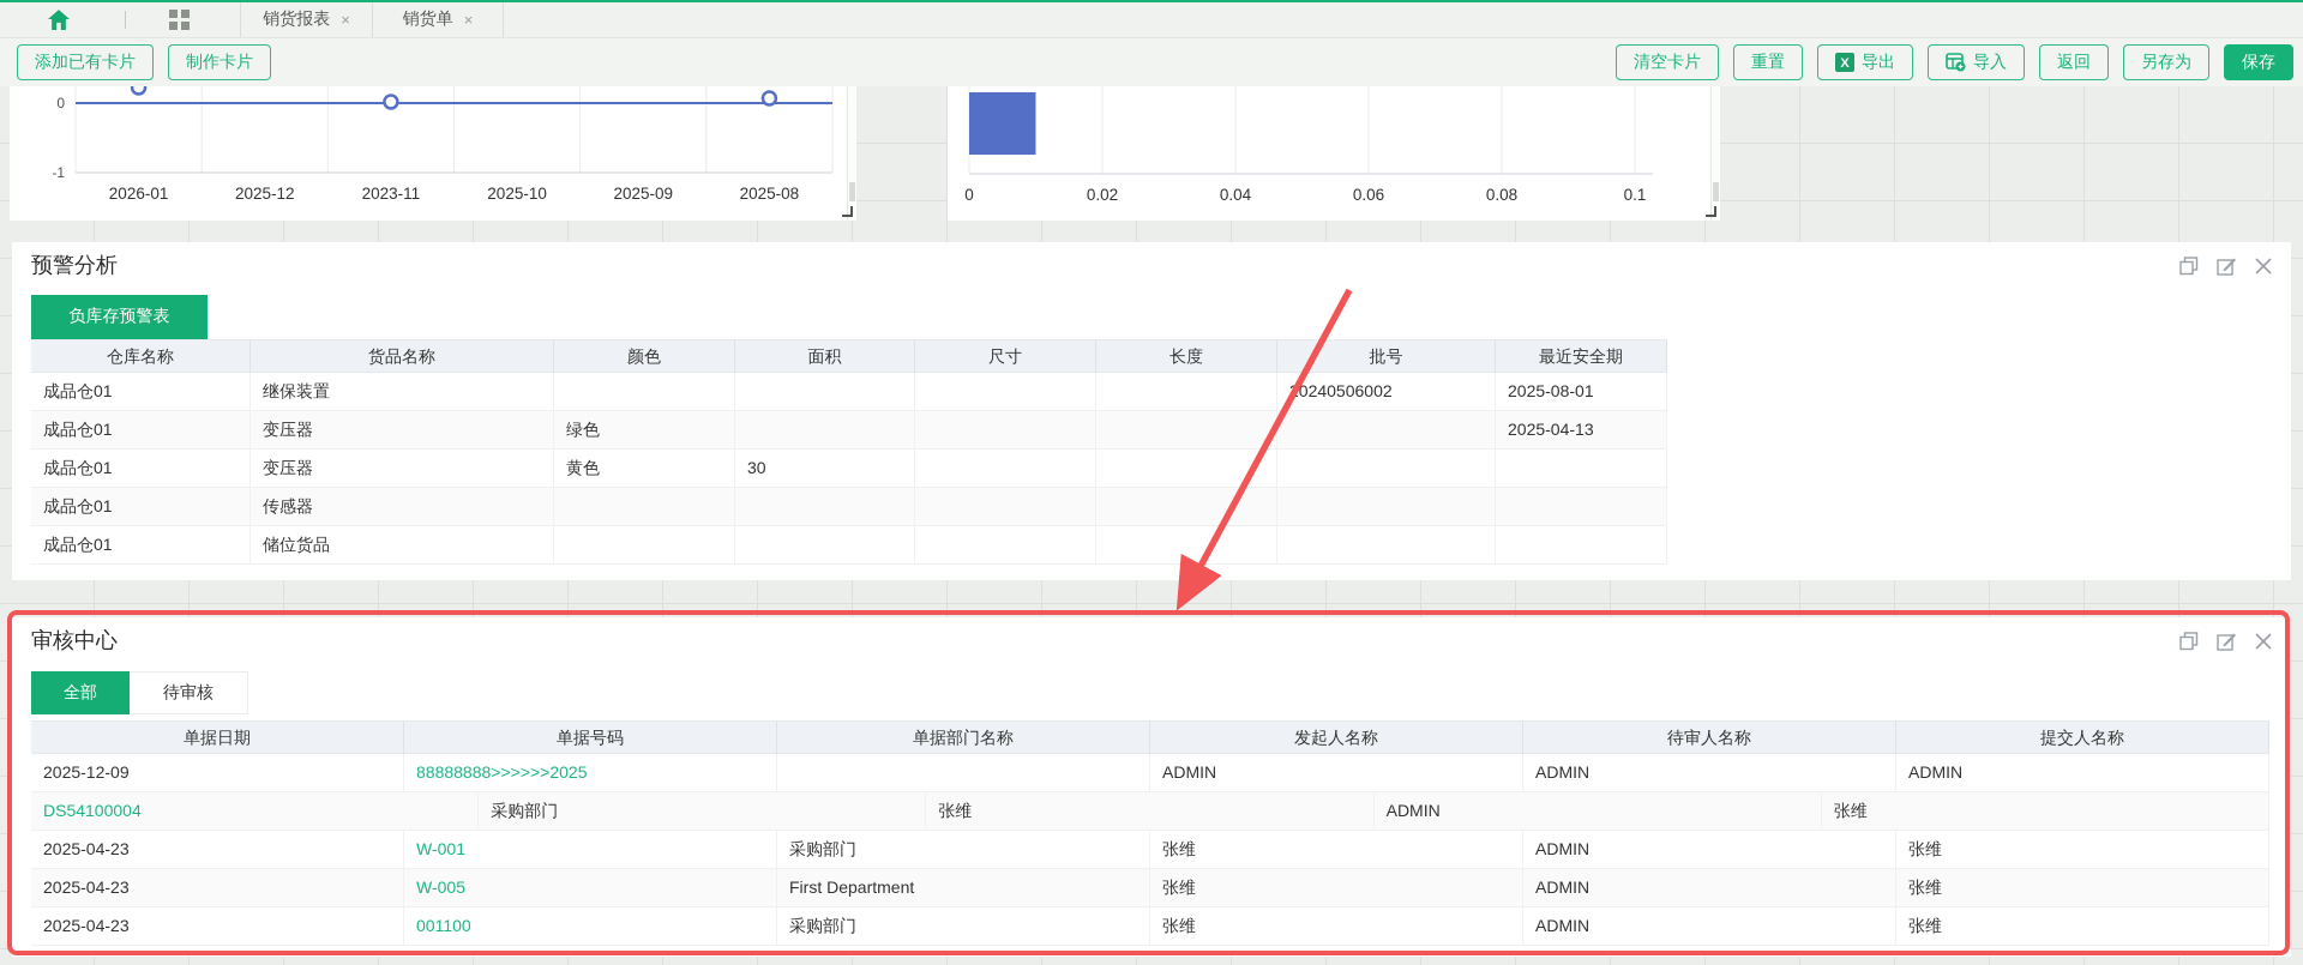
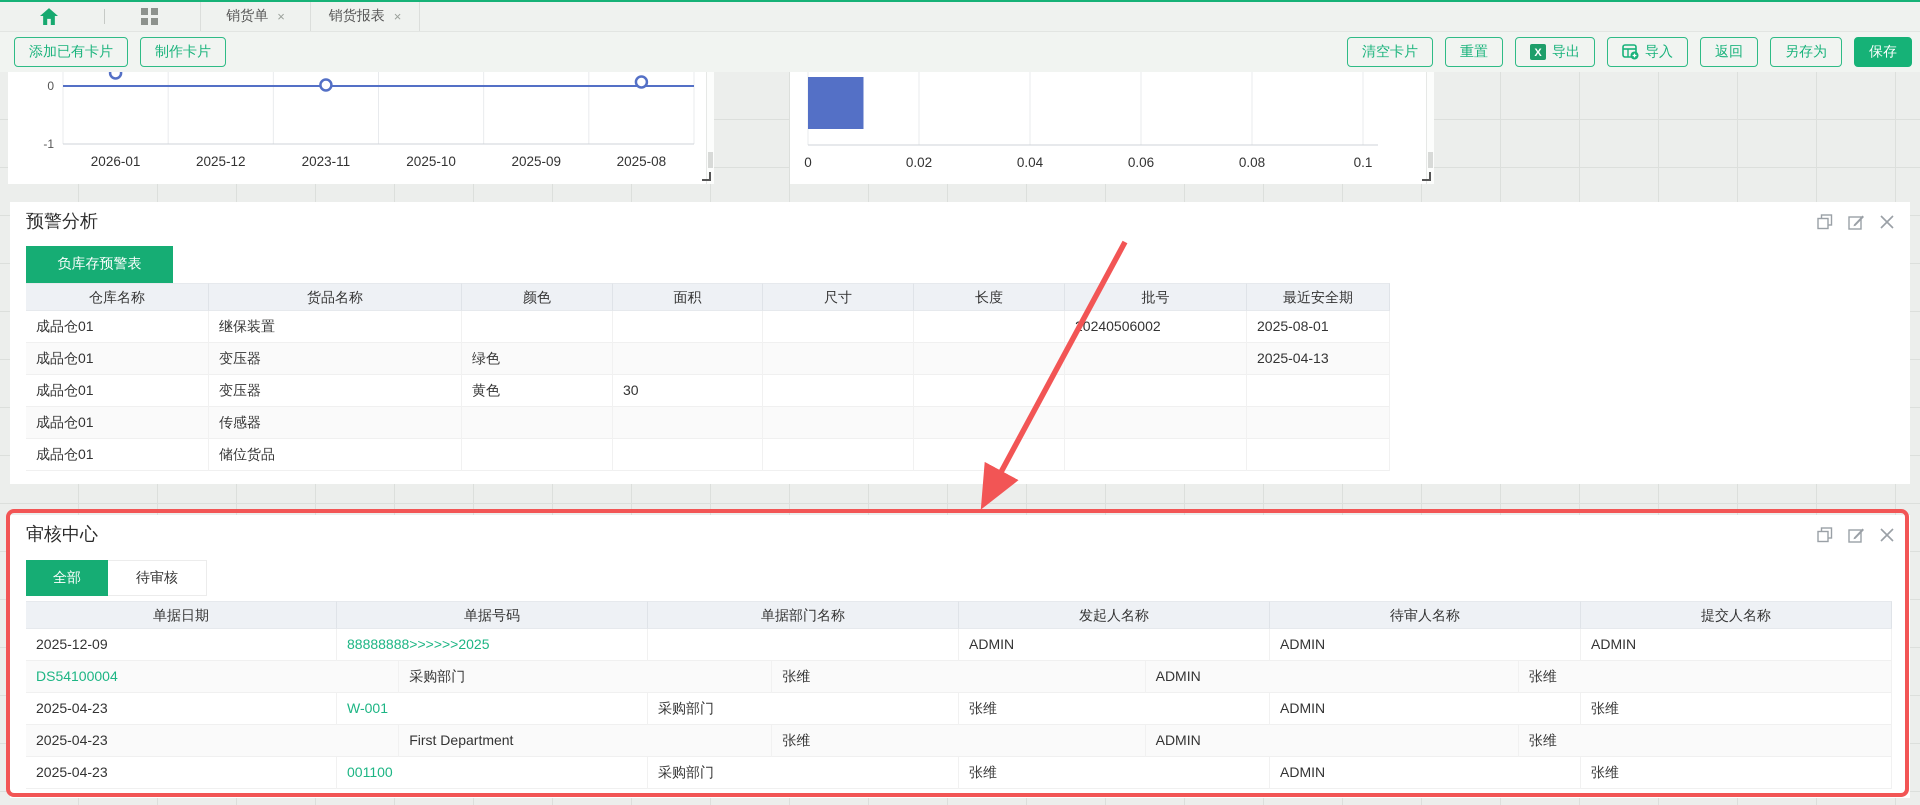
- 销货报表
+ 销货单
  ×
- 销货单
+ 销货报表
  ×
  添加已有卡片
  制作卡片
  清空卡片
  重置
  X
  导出
  导入
  返回
  另存为
  保存
  0
  -1
  2026-01
  2025-12
  2023-11
  2025-10
  2025-09
  2025-08
  0
  0.02
  0.04
  0.06
  0.08
  0.1
  预警分析
  负库存预警表
  仓库名称
  货品名称
  颜色
  面积
  尺寸
  长度
  批号
  最近安全期
  成品仓01
  继保装置
  0240506002
  2025-08-01
  成品仓01
  变压器
  绿色
  2025-04-13
  成品仓01
  变压器
  黄色
  30
  成品仓01
  传感器
  成品仓01
  储位货品
  审核中心
  全部
  待审核
  单据日期
  单据号码
  单据部门名称
  发起人名称
  待审人名称
  提交人名称
  2025-12-09
  88888888>>>>>>2025
  ADMIN
  ADMIN
  ADMIN
  DS54100004
  采购部门
  张维
  ADMIN
  张维
  2025-04-23
  W-001
  采购部门
  张维
  ADMIN
  张维
  2025-04-23
- W-005
  First Department
  张维
  ADMIN
  张维
  2025-04-23
  001100
  采购部门
  张维
  ADMIN
  张维
